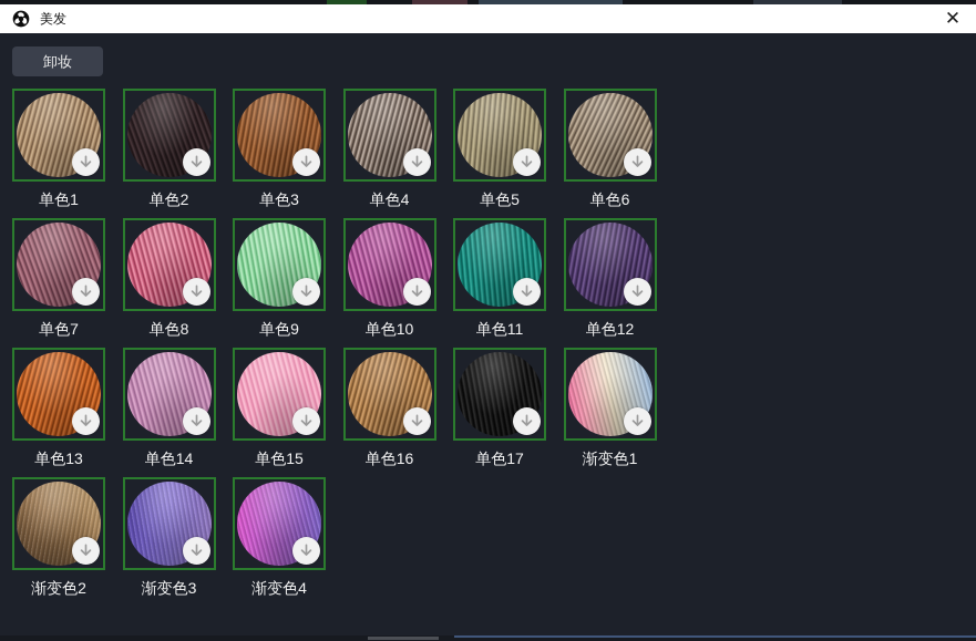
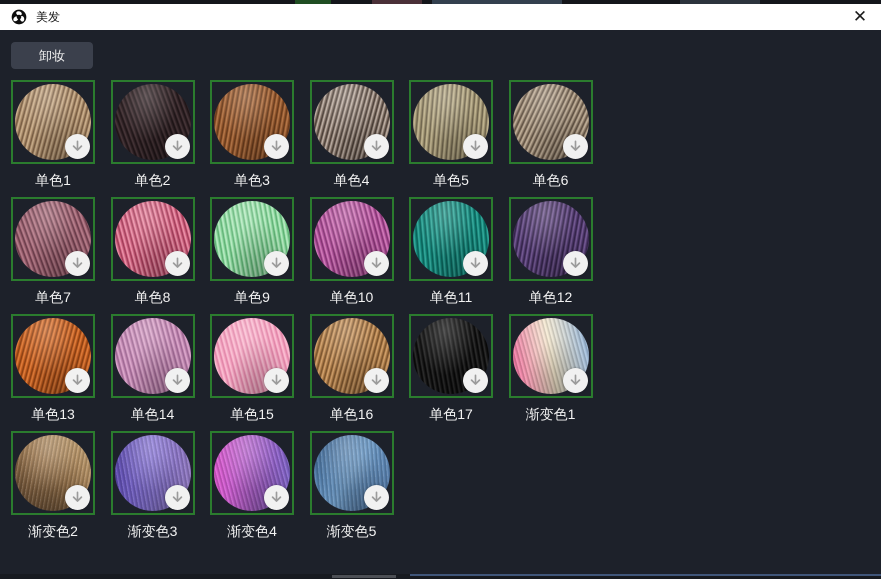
  美发
  ✕
  卸妆
  单色1
  单色2
  单色3
  单色4
  单色5
  单色6
  单色7
  单色8
  单色9
  单色10
  单色11
  单色12
  单色13
  单色14
  单色15
  单色16
  单色17
  渐变色1
  渐变色2
  渐变色3
  渐变色4
+ 渐变色5
